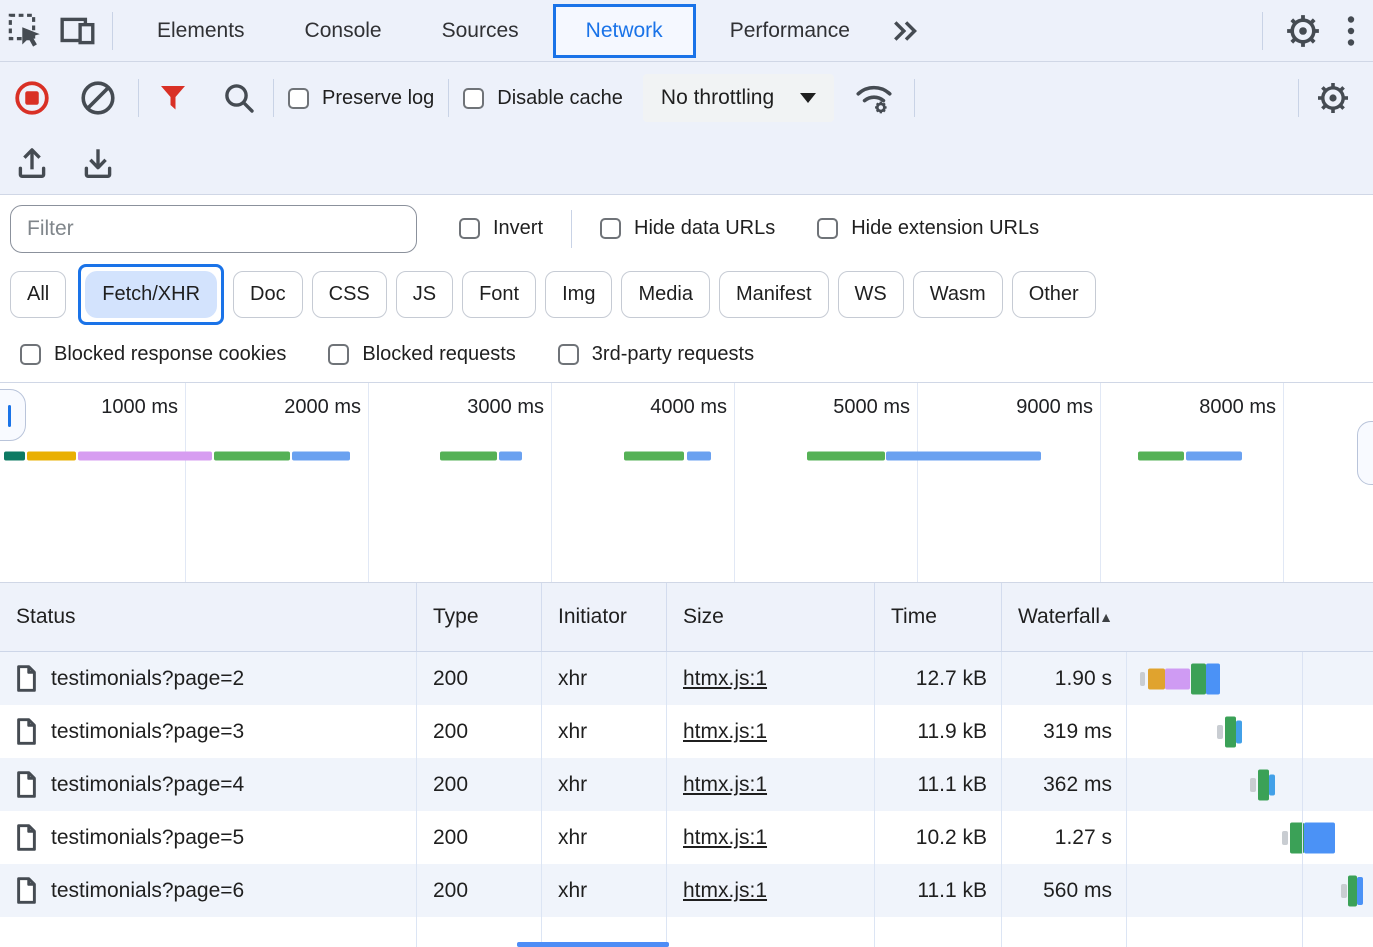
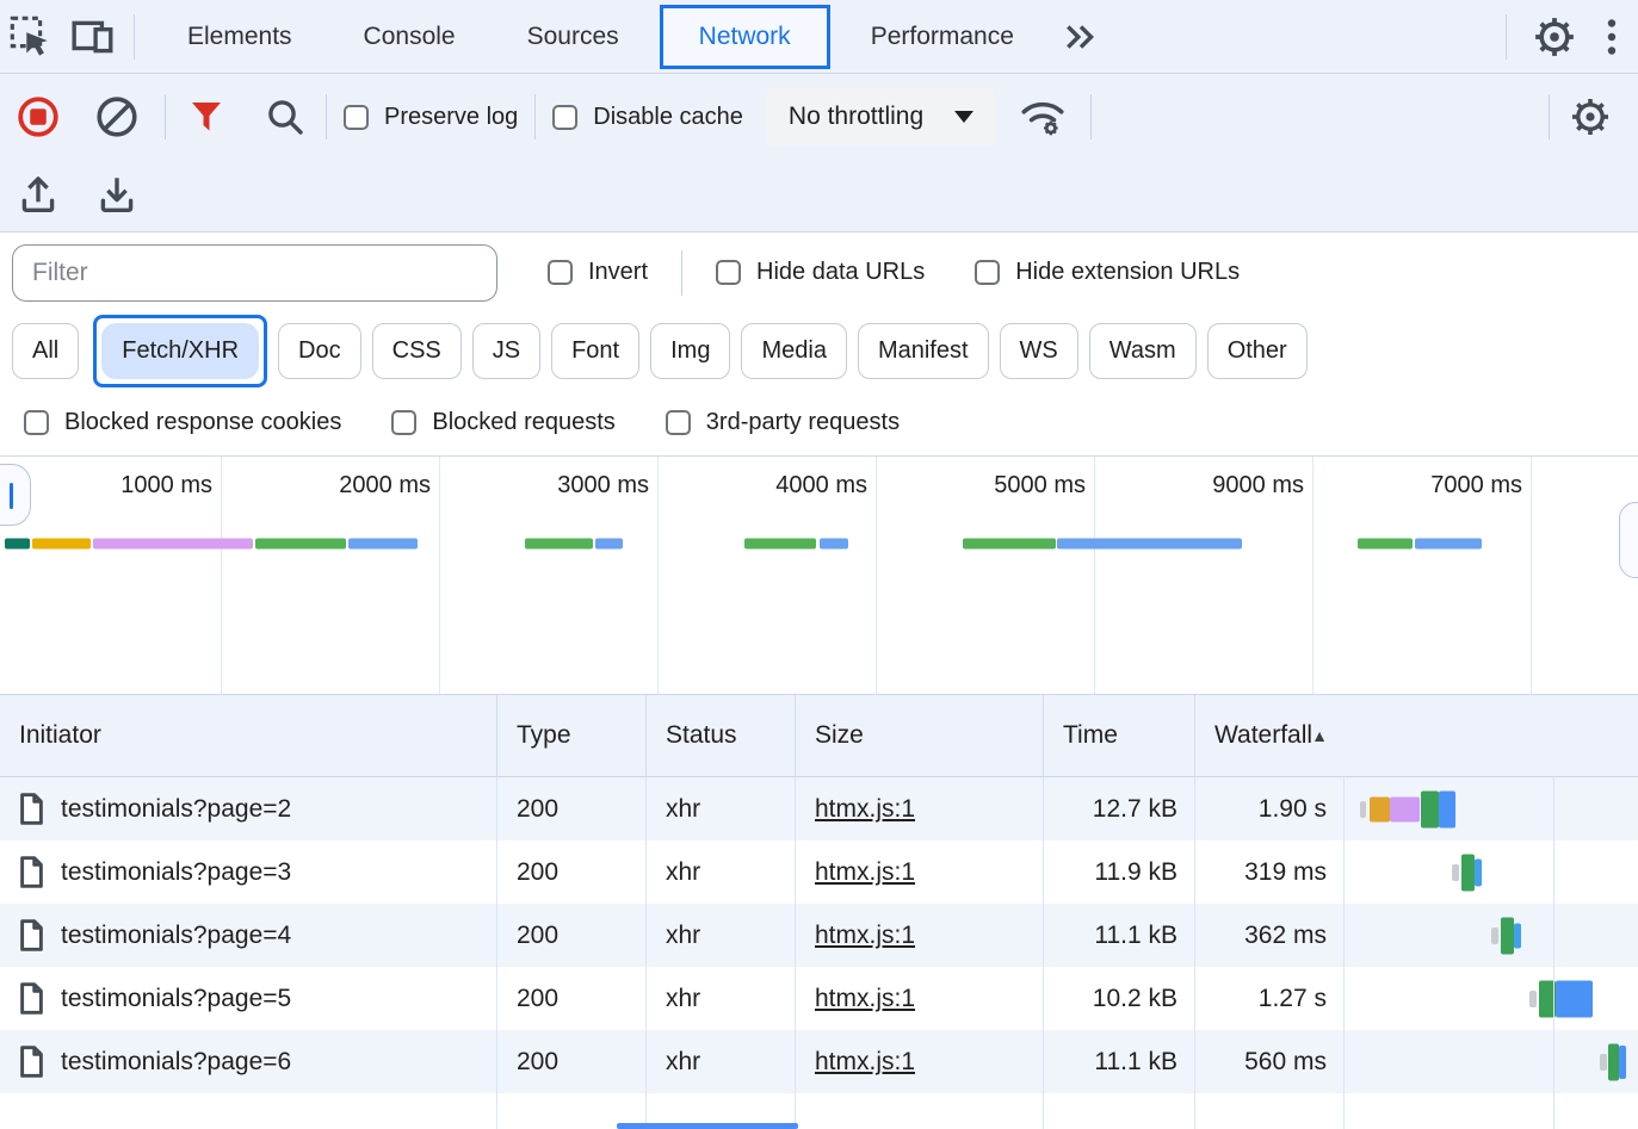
  Elements
  Console
  Sources
  Network
  Performance
  Preserve log
  Disable cache
  No throttling
  Filter
  Invert
  Hide data URLs
  Hide extension URLs
  All
  Fetch/XHR
  Doc
  CSS
  JS
  Font
  Img
  Media
  Manifest
  WS
  Wasm
  Other
  Blocked response cookies
  Blocked requests
  3rd-party requests
  1000 ms
  2000 ms
  3000 ms
  4000 ms
  5000 ms
  9000 ms
- 8000 ms
+ 7000 ms
- Status
+ Initiator
  Type
- Initiator
+ Status
  Size
  Time
  Waterfall
  ▲
  testimonials?page=2
  200
  xhr
  htmx.js:1
  12.7 kB
  1.90 s
  testimonials?page=3
  200
  xhr
  htmx.js:1
  11.9 kB
  319 ms
  testimonials?page=4
  200
  xhr
  htmx.js:1
  11.1 kB
  362 ms
  testimonials?page=5
  200
  xhr
  htmx.js:1
  10.2 kB
  1.27 s
  testimonials?page=6
  200
  xhr
  htmx.js:1
  11.1 kB
  560 ms
